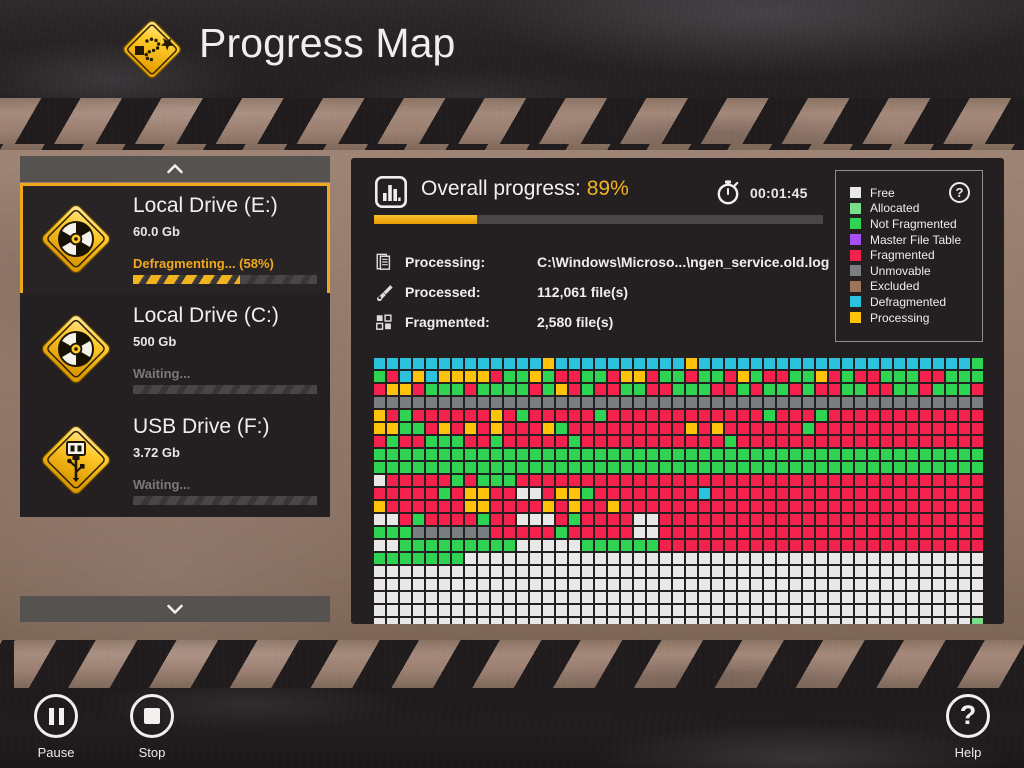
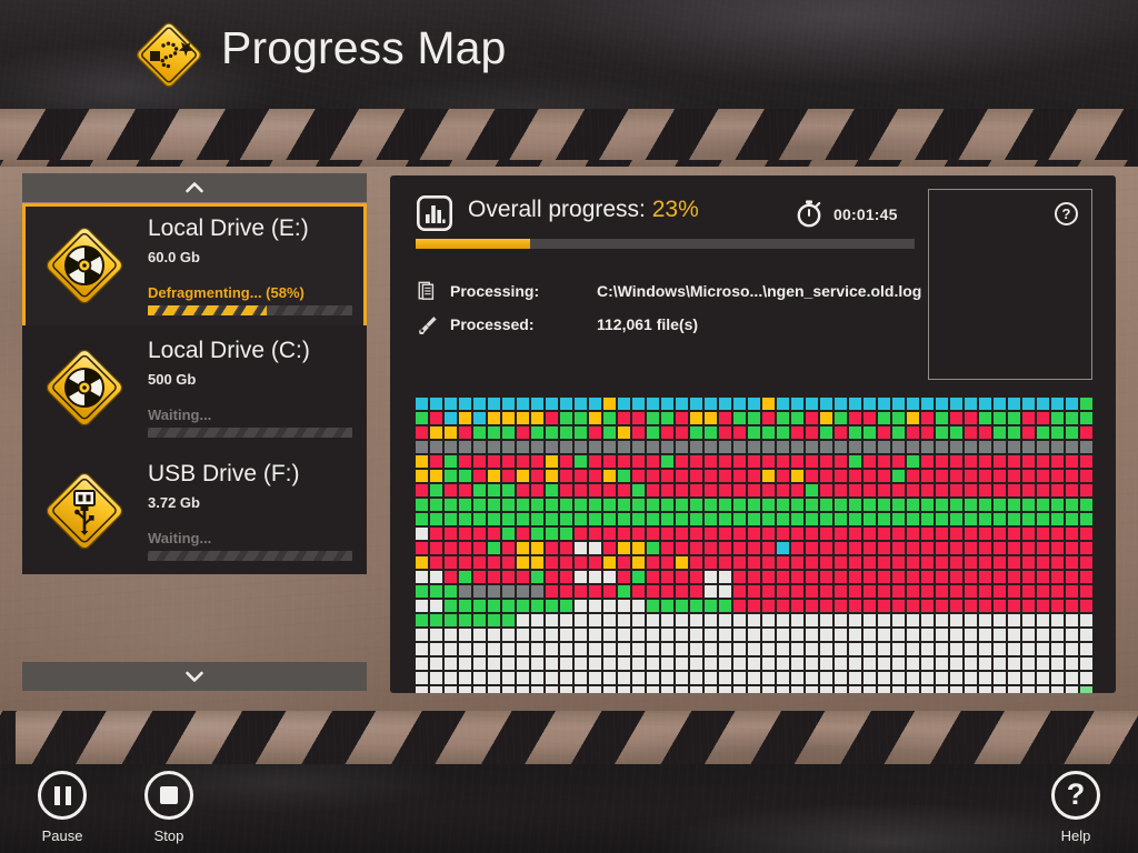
  Progress Map
  Local Drive (E:)
  60.0 Gb
  Defragmenting... (58%)
  Local Drive (C:)
  500 Gb
  Waiting...
  USB Drive (F:)
  3.72 Gb
  Waiting...
- Overall progress: 89%
+ Overall progress: 23%
  00:01:45
  Processing:
  C:\Windows\Microso...\ngen_service.old.log
  Processed:
  112,061 file(s)
- Fragmented:
- 2,580 file(s)
- Free
- Allocated
- Not Fragmented
- Master File Table
- Fragmented
- Unmovable
- Excluded
- Defragmented
- Processing
  ?
  Pause
  Stop
  ?
  Help
